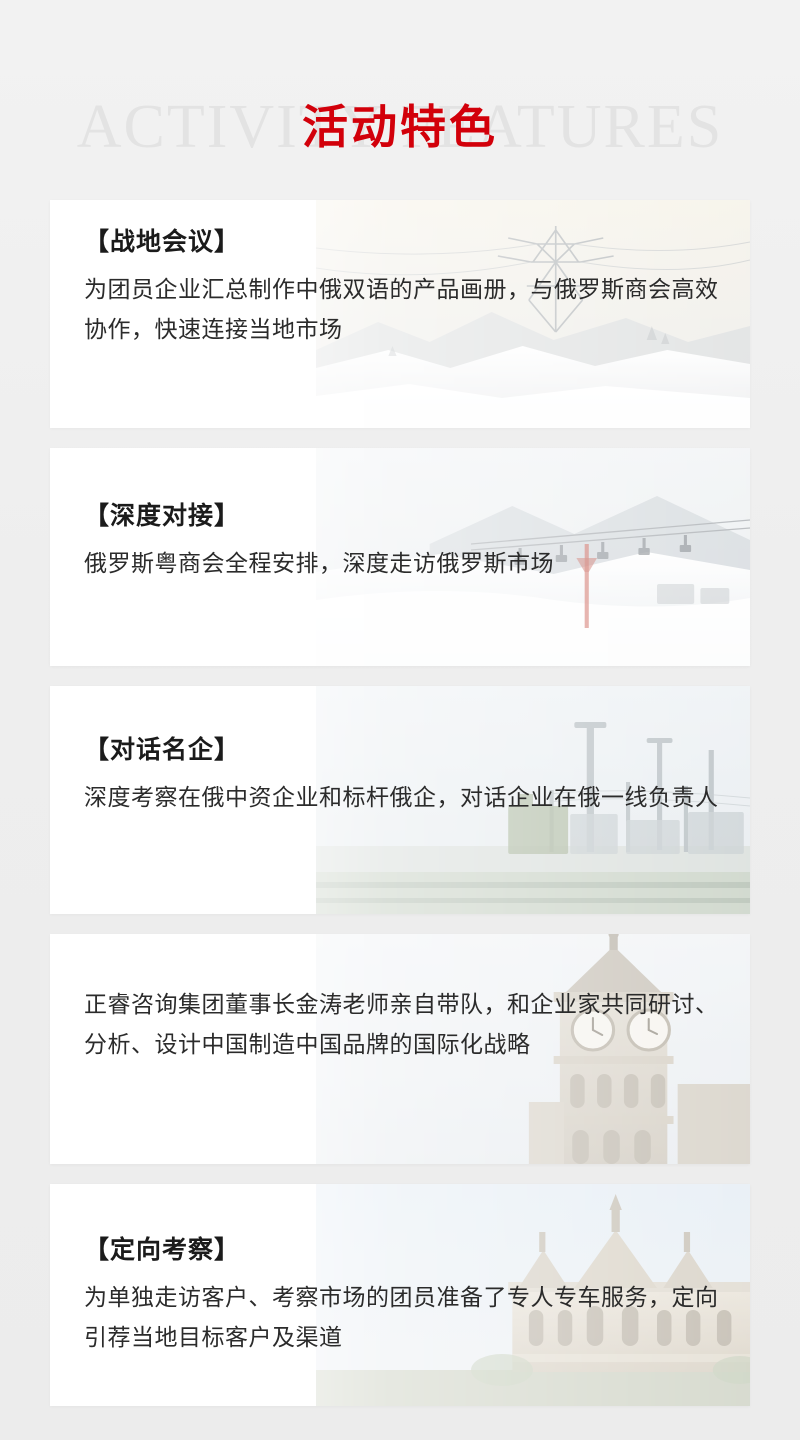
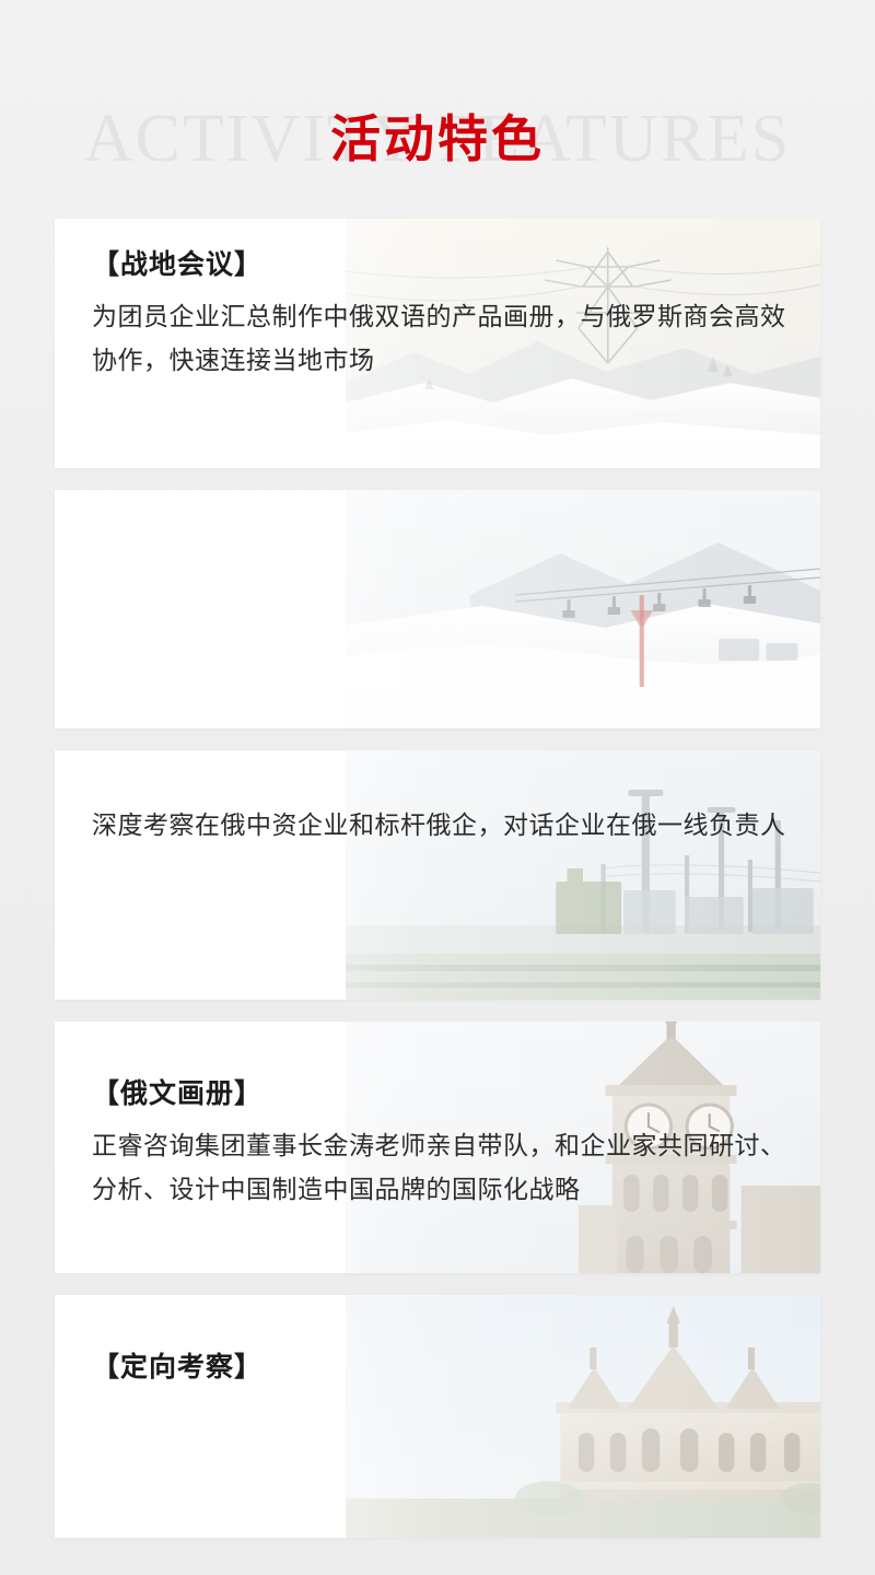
  ACTIVITY FEATURES
  活动特色
  【战地会议】
  为团员企业汇总制作中俄双语的产品画册，与俄罗斯商会高效协作，快速连接当地市场
- 【深度对接】
- 俄罗斯粤商会全程安排，深度走访俄罗斯市场
- 【对话名企】
  深度考察在俄中资企业和标杆俄企，对话企业在俄一线负责人
+ 【俄文画册】
  正睿咨询集团董事长金涛老师亲自带队，和企业家共同研讨、分析、设计中国制造中国品牌的国际化战略
  【定向考察】
- 为单独走访客户、考察市场的团员准备了专人专车服务，定向引荐当地目标客户及渠道
